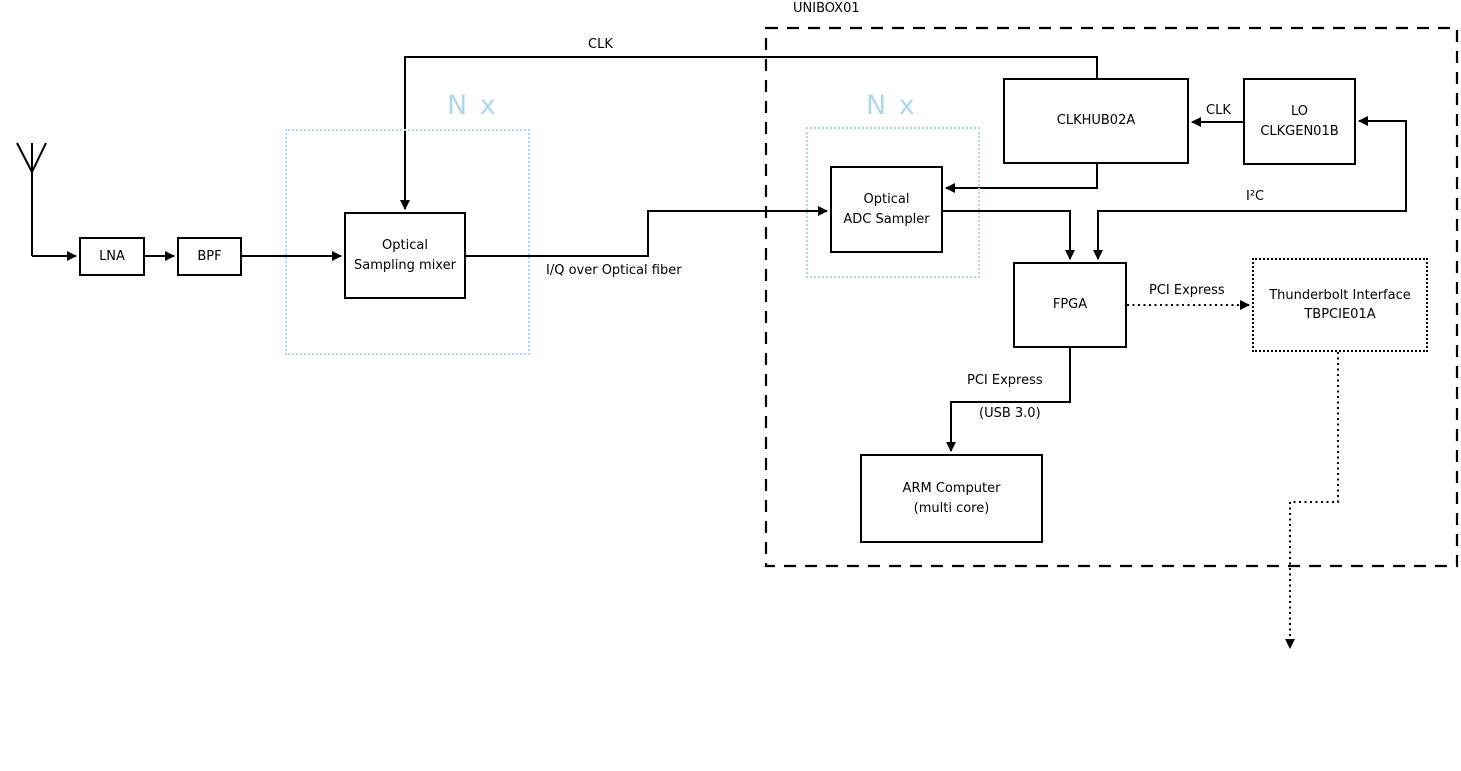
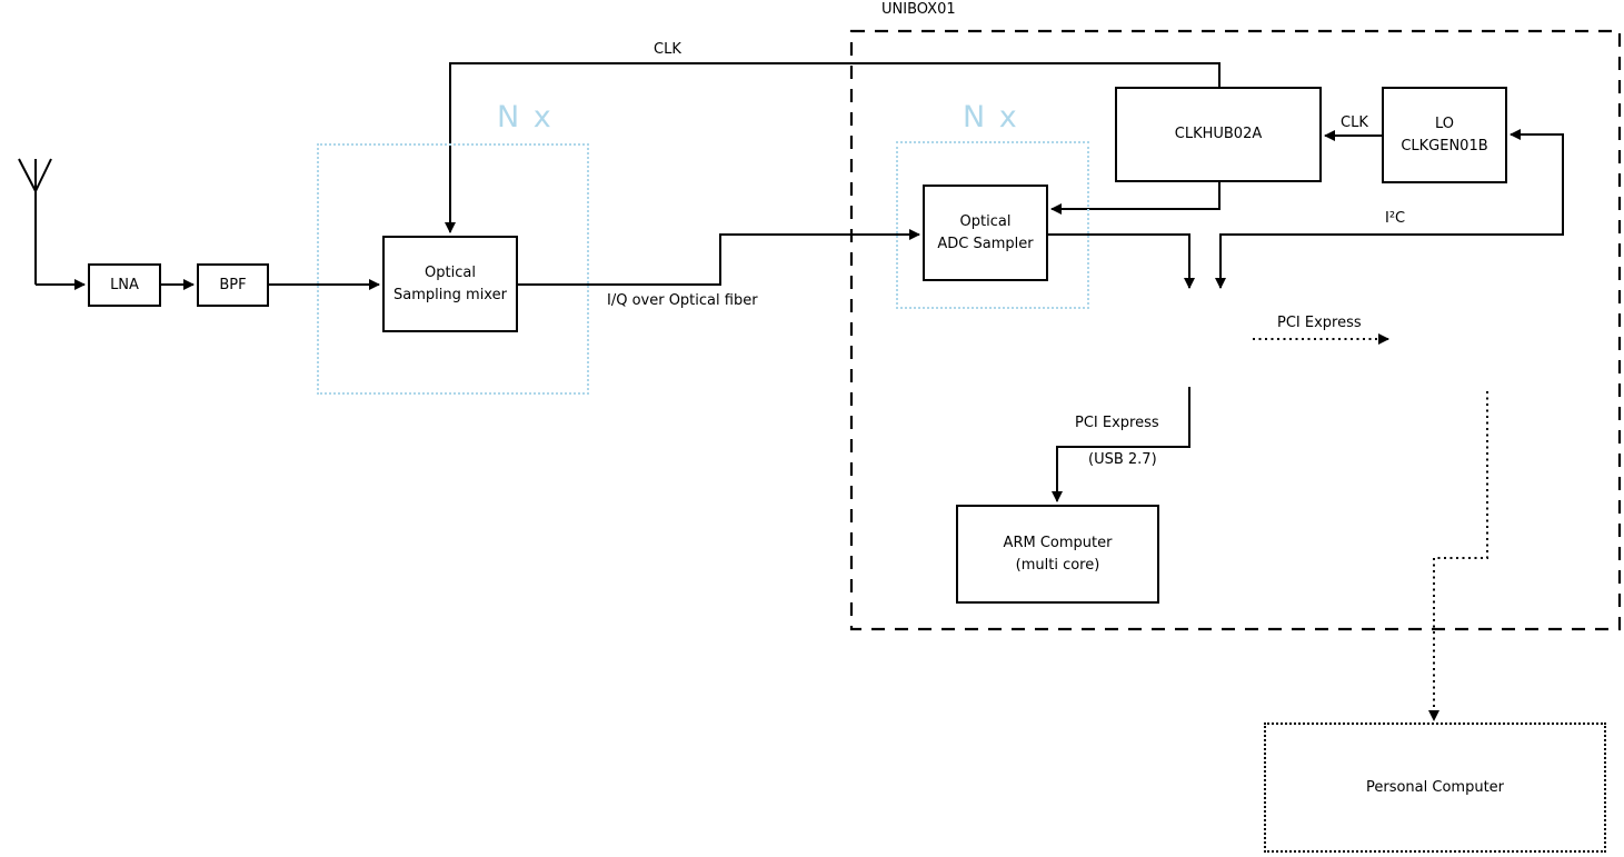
  N x
  N x
  UNIBOX01
  LNA
  BPF
  Optical
  Sampling mixer
  Optical
  ADC Sampler
  CLKHUB02A
  LO
  CLKGEN01B
- FPGA
- Thunderbolt Interface
- TBPCIE01A
  ARM Computer
  (multi core)
+ Personal Computer
  CLK
  CLK
  I²C
  I/Q over Optical fiber
  PCI Express
  PCI Express
- (USB 3.0)
+ (USB 2.7)
